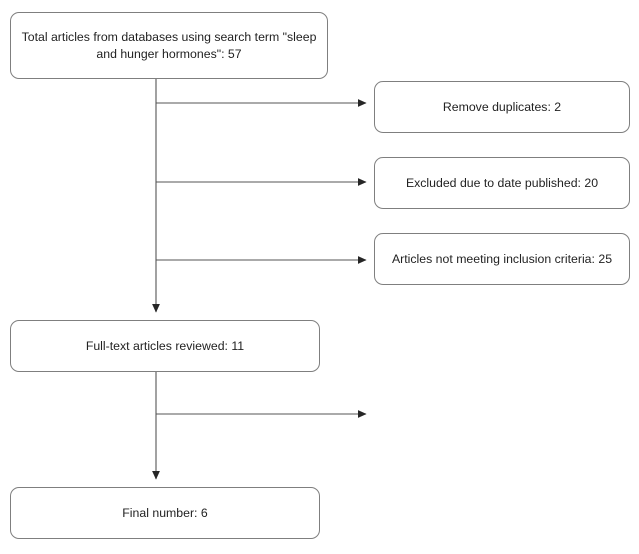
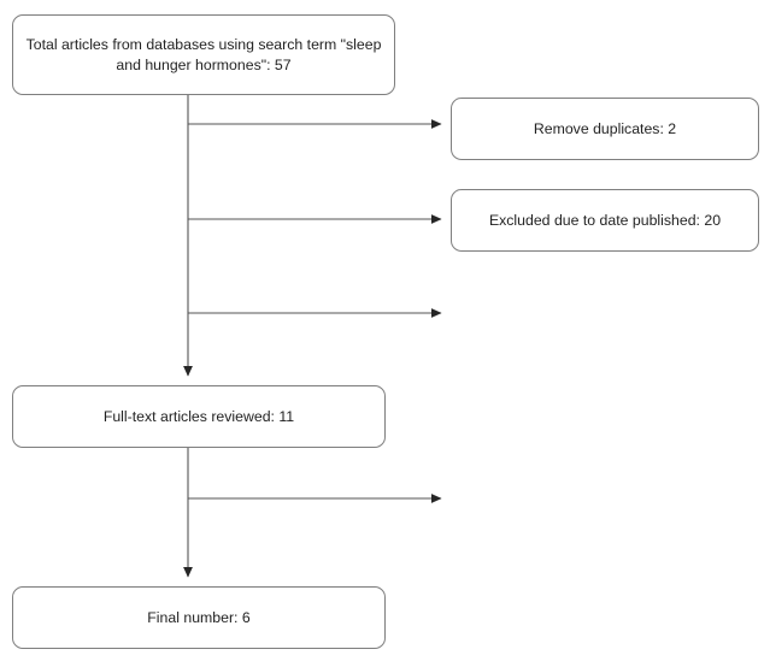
  Total articles from databases using search term "sleep
  and hunger hormones": 57
  Remove duplicates: 2
  Excluded due to date published: 20
- Articles not meeting inclusion criteria: 25
  Full-text articles reviewed: 11
  Final number: 6
